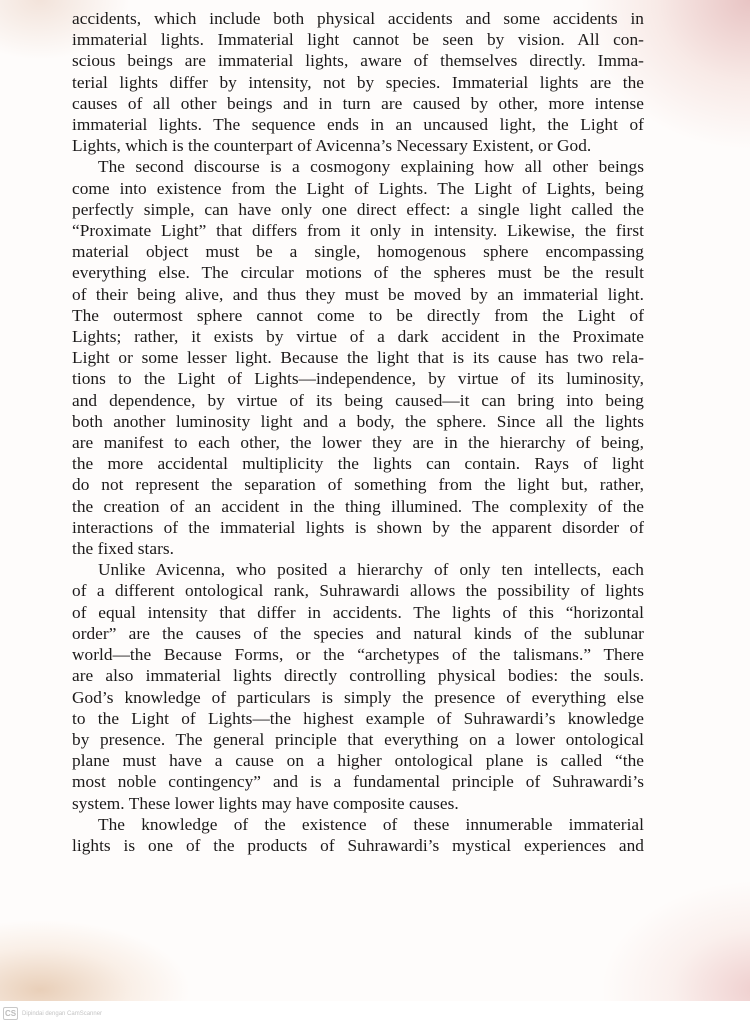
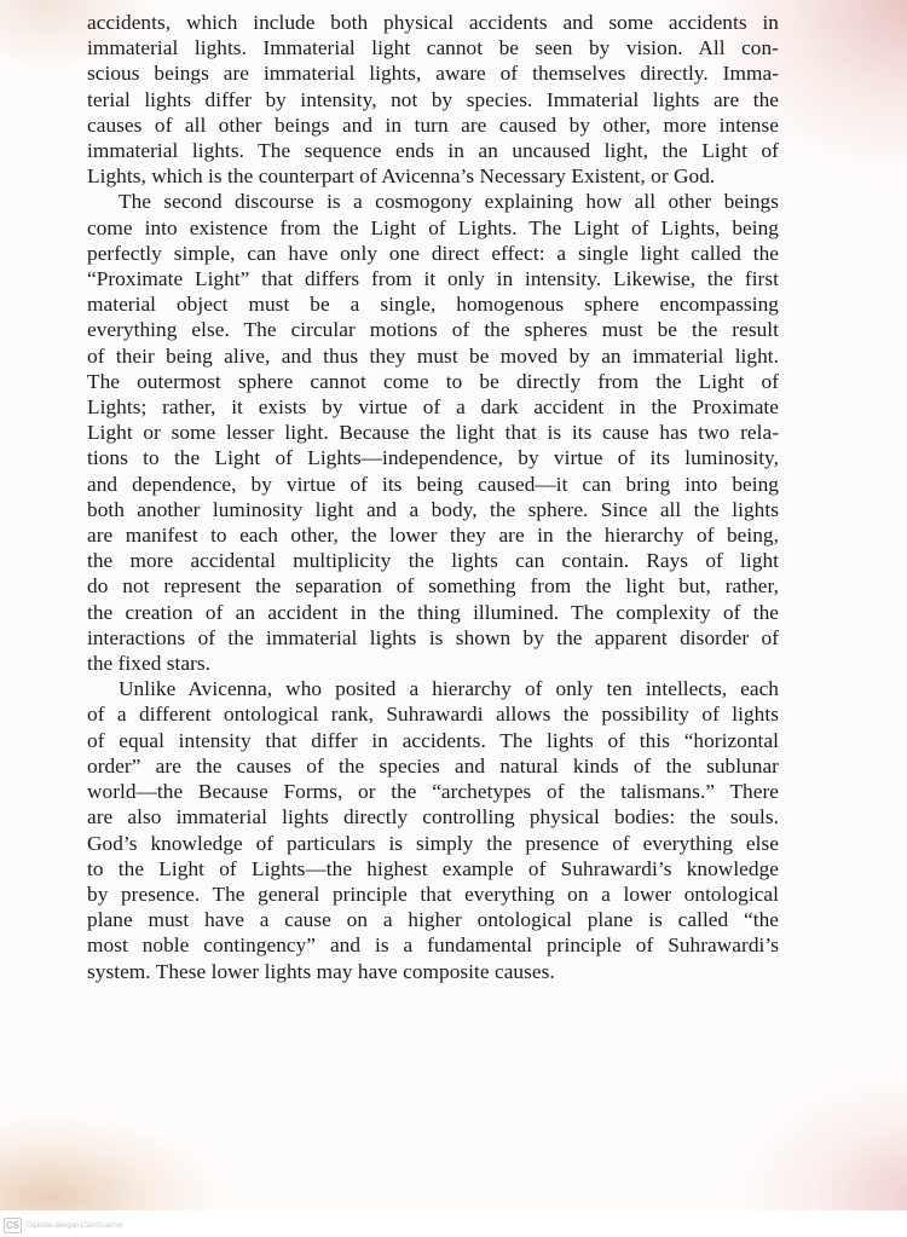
  accidents, which include both physical accidents and some accidents in
  immaterial lights. Immaterial light cannot be seen by vision. All con-
  scious beings are immaterial lights, aware of themselves directly. Imma-
  terial lights differ by intensity, not by species. Immaterial lights are the
  causes of all other beings and in turn are caused by other, more intense
  immaterial lights. The sequence ends in an uncaused light, the Light of
  Lights, which is the counterpart of Avicenna’s Necessary Existent, or God.
  The second discourse is a cosmogony explaining how all other beings
  come into existence from the Light of Lights. The Light of Lights, being
  perfectly simple, can have only one direct effect: a single light called the
  “Proximate Light” that differs from it only in intensity. Likewise, the first
  material object must be a single, homogenous sphere encompassing
  everything else. The circular motions of the spheres must be the result
  of their being alive, and thus they must be moved by an immaterial light.
  The outermost sphere cannot come to be directly from the Light of
  Lights; rather, it exists by virtue of a dark accident in the Proximate
  Light or some lesser light. Because the light that is its cause has two rela-
  tions to the Light of Lights—independence, by virtue of its luminosity,
  and dependence, by virtue of its being caused—it can bring into being
  both another luminosity light and a body, the sphere. Since all the lights
  are manifest to each other, the lower they are in the hierarchy of being,
  the more accidental multiplicity the lights can contain. Rays of light
  do not represent the separation of something from the light but, rather,
  the creation of an accident in the thing illumined. The complexity of the
  interactions of the immaterial lights is shown by the apparent disorder of
  the fixed stars.
  Unlike Avicenna, who posited a hierarchy of only ten intellects, each
  of a different ontological rank, Suhrawardi allows the possibility of lights
  of equal intensity that differ in accidents. The lights of this “horizontal
  order” are the causes of the species and natural kinds of the sublunar
  world—the Because Forms, or the “archetypes of the talismans.” There
  are also immaterial lights directly controlling physical bodies: the souls.
  God’s knowledge of particulars is simply the presence of everything else
  to the Light of Lights—the highest example of Suhrawardi’s knowledge
  by presence. The general principle that everything on a lower ontological
  plane must have a cause on a higher ontological plane is called “the
  most noble contingency” and is a fundamental principle of Suhrawardi’s
  system. These lower lights may have composite causes.
- The knowledge of the existence of these innumerable immaterial
- lights is one of the products of Suhrawardi’s mystical experiences and
  CS
